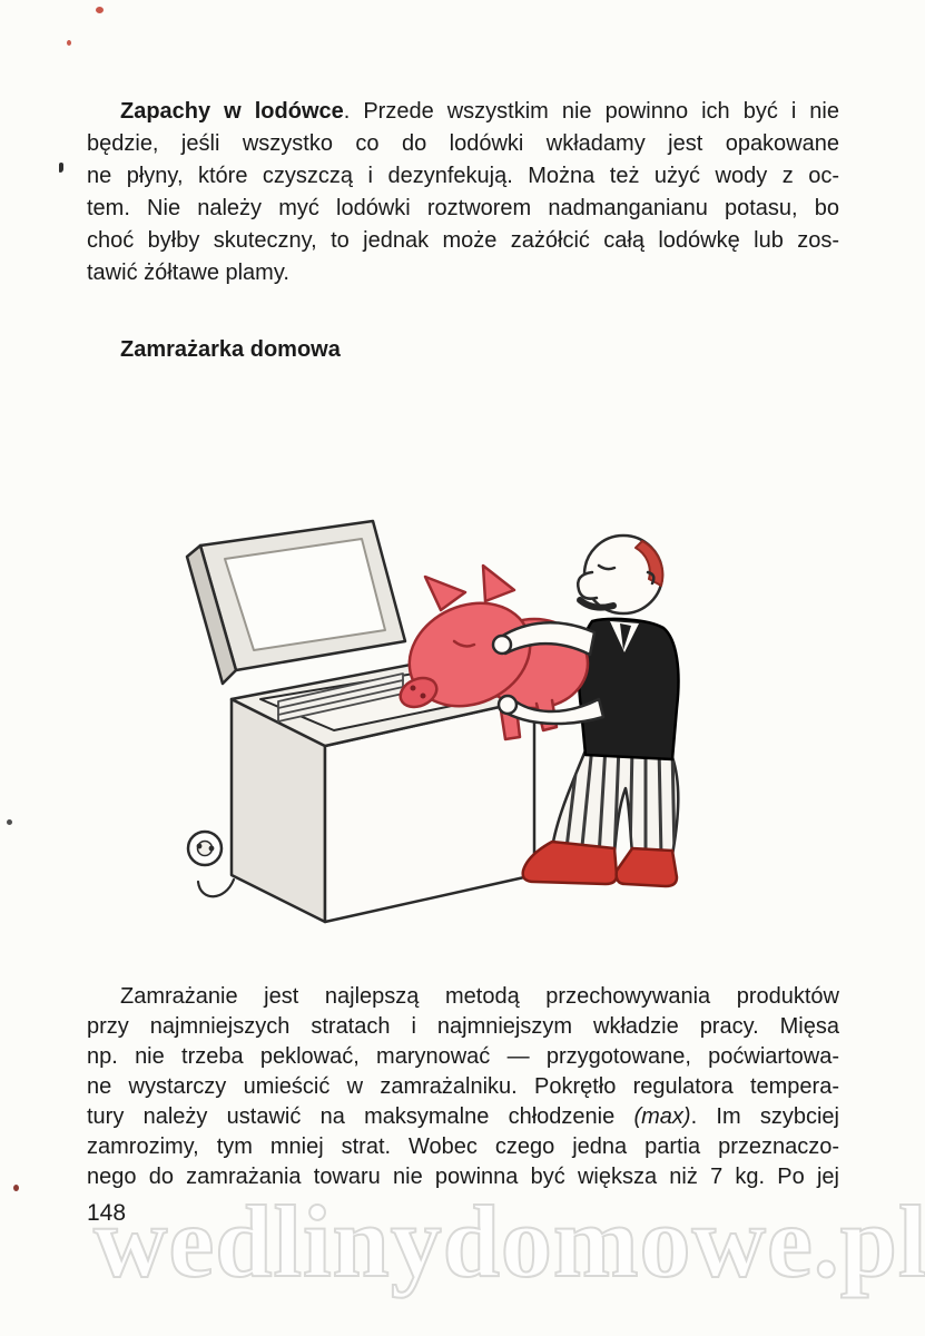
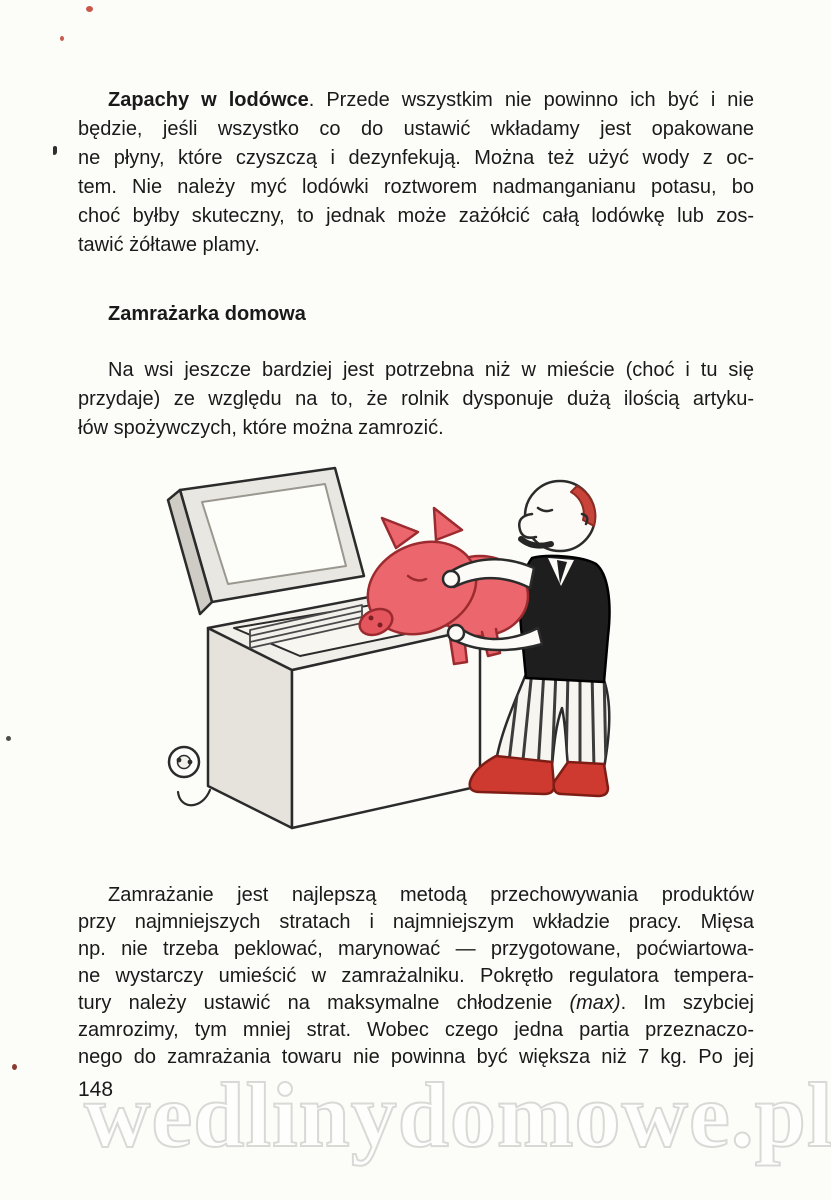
  Zapachy w lodówce. Przede wszystkim nie powinno ich być i nie
- będzie, jeśli wszystko co do lodówki wkładamy jest opakowane
+ będzie, jeśli wszystko co do ustawić wkładamy jest opakowane
  ne płyny, które czyszczą i dezynfekują. Można też użyć wody z oc-
  tem. Nie należy myć lodówki roztworem nadmanganianu potasu, bo
  choć byłby skuteczny, to jednak może zażółcić całą lodówkę lub zos-
  tawić żółtawe plamy.
  Zamrażarka domowa
+ Na wsi jeszcze bardziej jest potrzebna niż w mieście (choć i tu się
+ przydaje) ze względu na to, że rolnik dysponuje dużą ilością artyku-
+ łów spożywczych, które można zamrozić.
  Zamrażanie jest najlepszą metodą przechowywania produktów
  przy najmniejszych stratach i najmniejszym wkładzie pracy. Mięsa
  np. nie trzeba peklować, marynować — przygotowane, poćwiartowa-
  ne wystarczy umieścić w zamrażalniku. Pokrętło regulatora tempera-
  tury należy ustawić na maksymalne chłodzenie (max). Im szybciej
  zamrozimy, tym mniej strat. Wobec czego jedna partia przeznaczo-
  nego do zamrażania towaru nie powinna być większa niż 7 kg. Po jej
  148
  wedlinydomowe.pl
